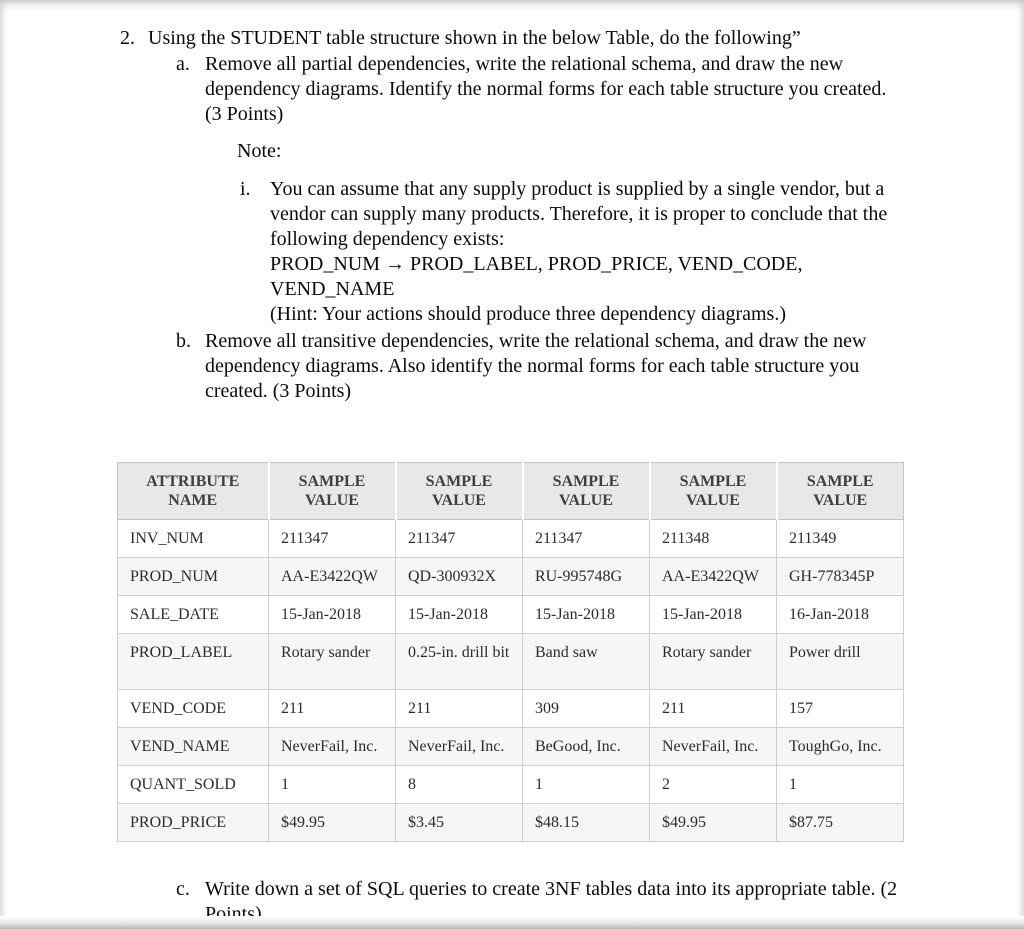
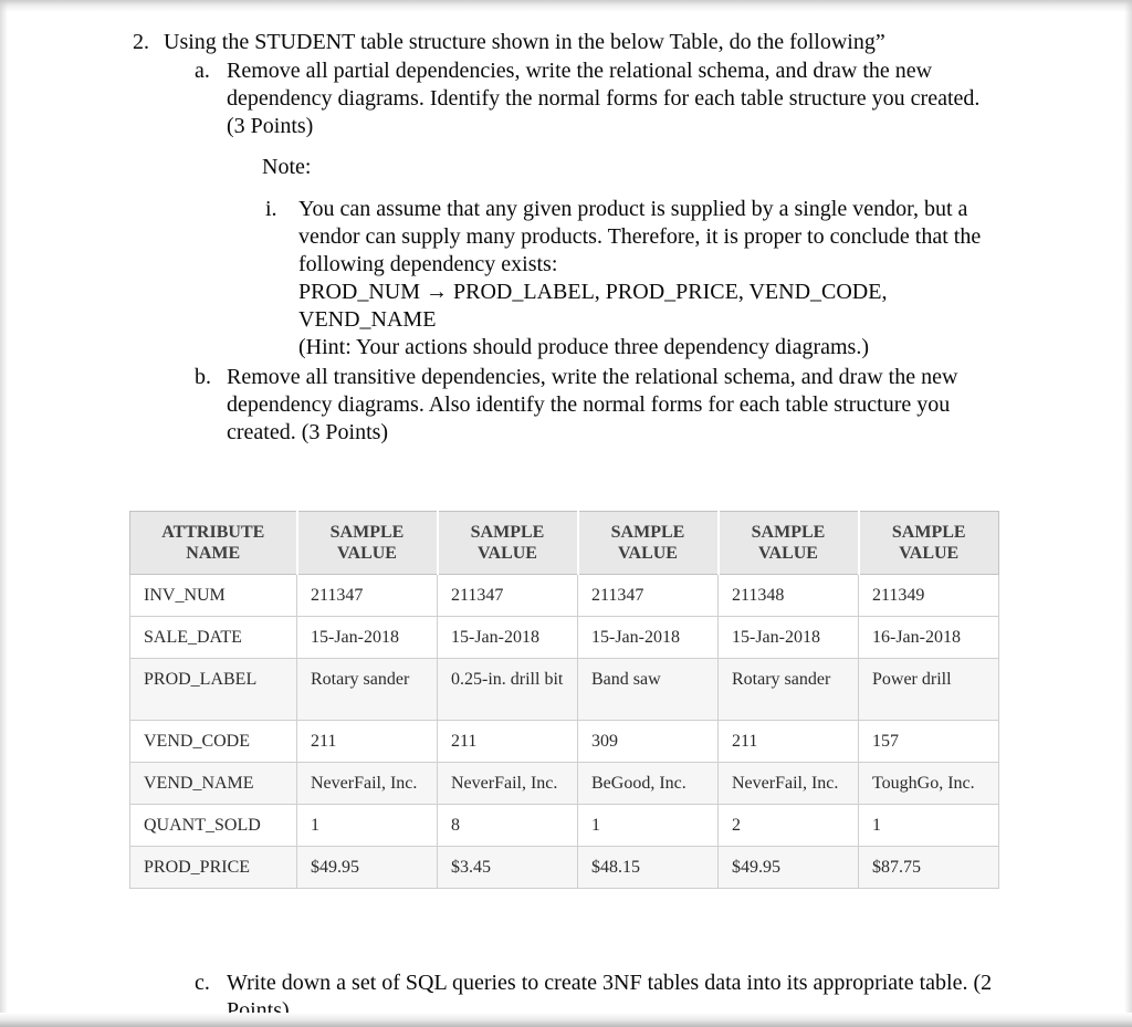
  2.
  Using the STUDENT table structure shown in the below Table, do the following”
  a.
  Remove all partial dependencies, write the relational schema, and draw the new dependency diagrams. Identify the normal forms for each table structure you created. (3 Points)
  Note:
  i.
- You can assume that any supply product is supplied by a single vendor, but a vendor can supply many products. Therefore, it is proper to conclude that the following dependency exists:
+ You can assume that any given product is supplied by a single vendor, but a vendor can supply many products. Therefore, it is proper to conclude that the following dependency exists:
  PROD_NUM → PROD_LABEL, PROD_PRICE, VEND_CODE,
  VEND_NAME
  (Hint: Your actions should produce three dependency diagrams.)
  b.
  Remove all transitive dependencies, write the relational schema, and draw the new dependency diagrams. Also identify the normal forms for each table structure you created. (3 Points)
  ATTRIBUTE NAME	SAMPLE VALUE	SAMPLE VALUE	SAMPLE VALUE	SAMPLE VALUE	SAMPLE VALUE
  INV_NUM	211347	211347	211347	211348	211349
- PROD_NUM	AA-E3422QW	QD-300932X	RU-995748G	AA-E3422QW	GH-778345P
  SALE_DATE	15-Jan-2018	15-Jan-2018	15-Jan-2018	15-Jan-2018	16-Jan-2018
  PROD_LABEL	Rotary sander	0.25-in. drill bit	Band saw	Rotary sander	Power drill
  VEND_CODE	211	211	309	211	157
  VEND_NAME	NeverFail, Inc.	NeverFail, Inc.	BeGood, Inc.	NeverFail, Inc.	ToughGo, Inc.
  QUANT_SOLD	1	8	1	2	1
  PROD_PRICE	$49.95	$3.45	$48.15	$49.95	$87.75
  c.
  Write down a set of SQL queries to create 3NF tables data into its appropriate table. (2 Points)
